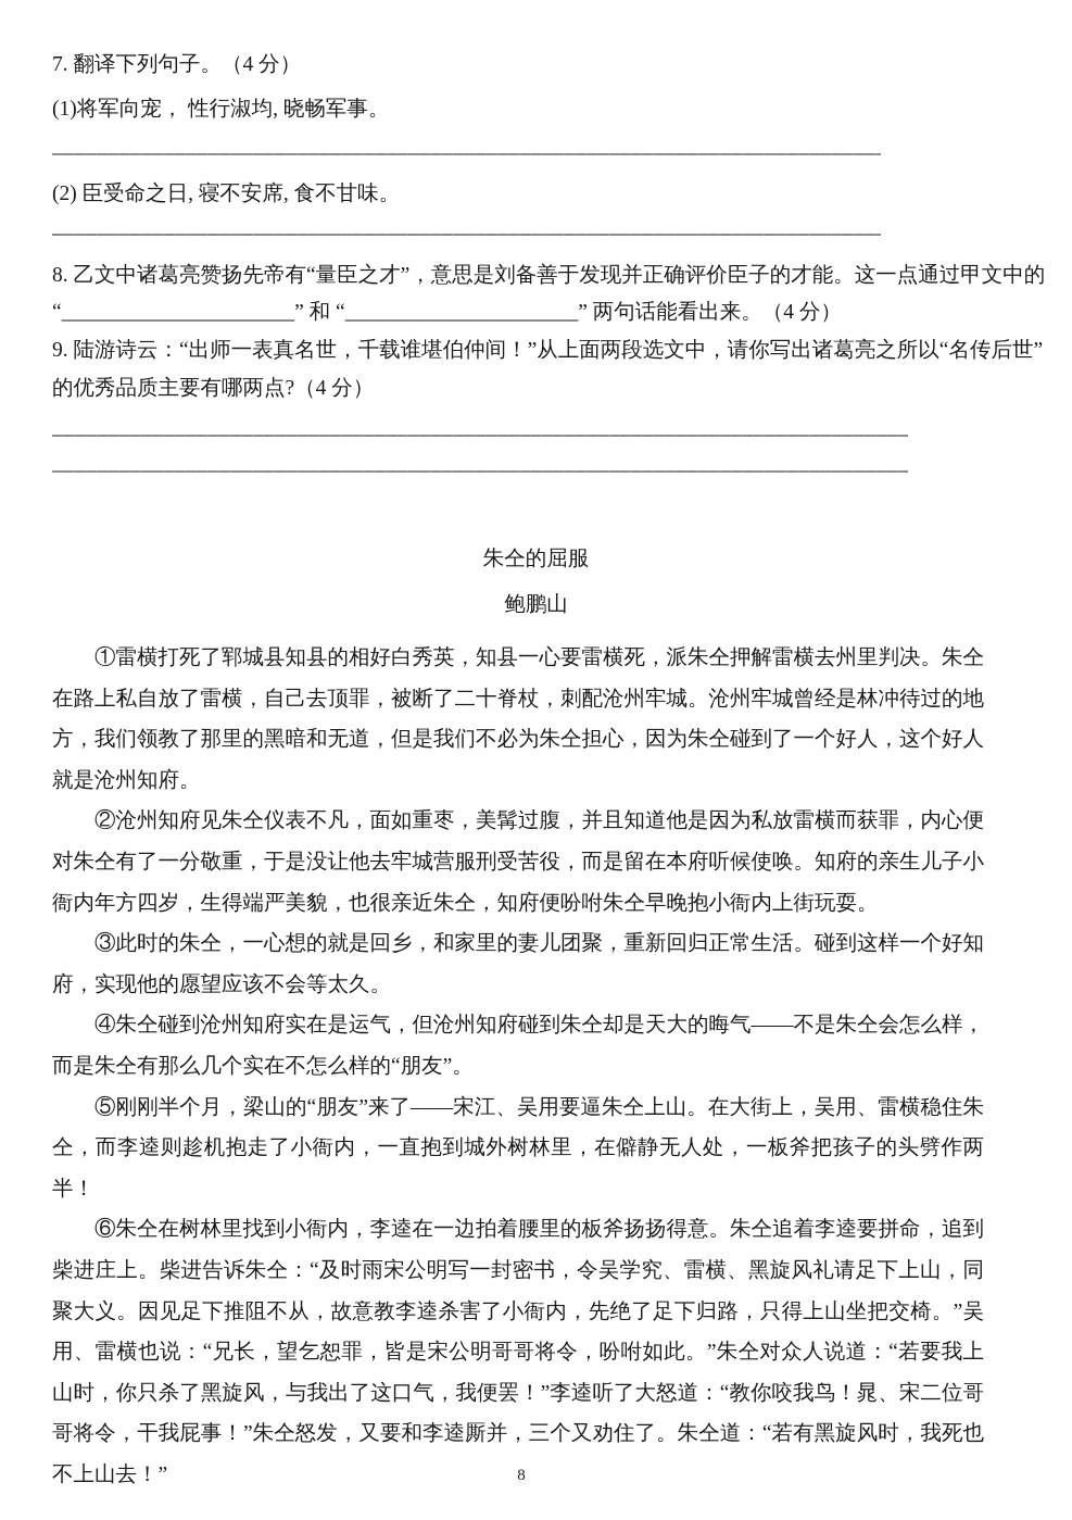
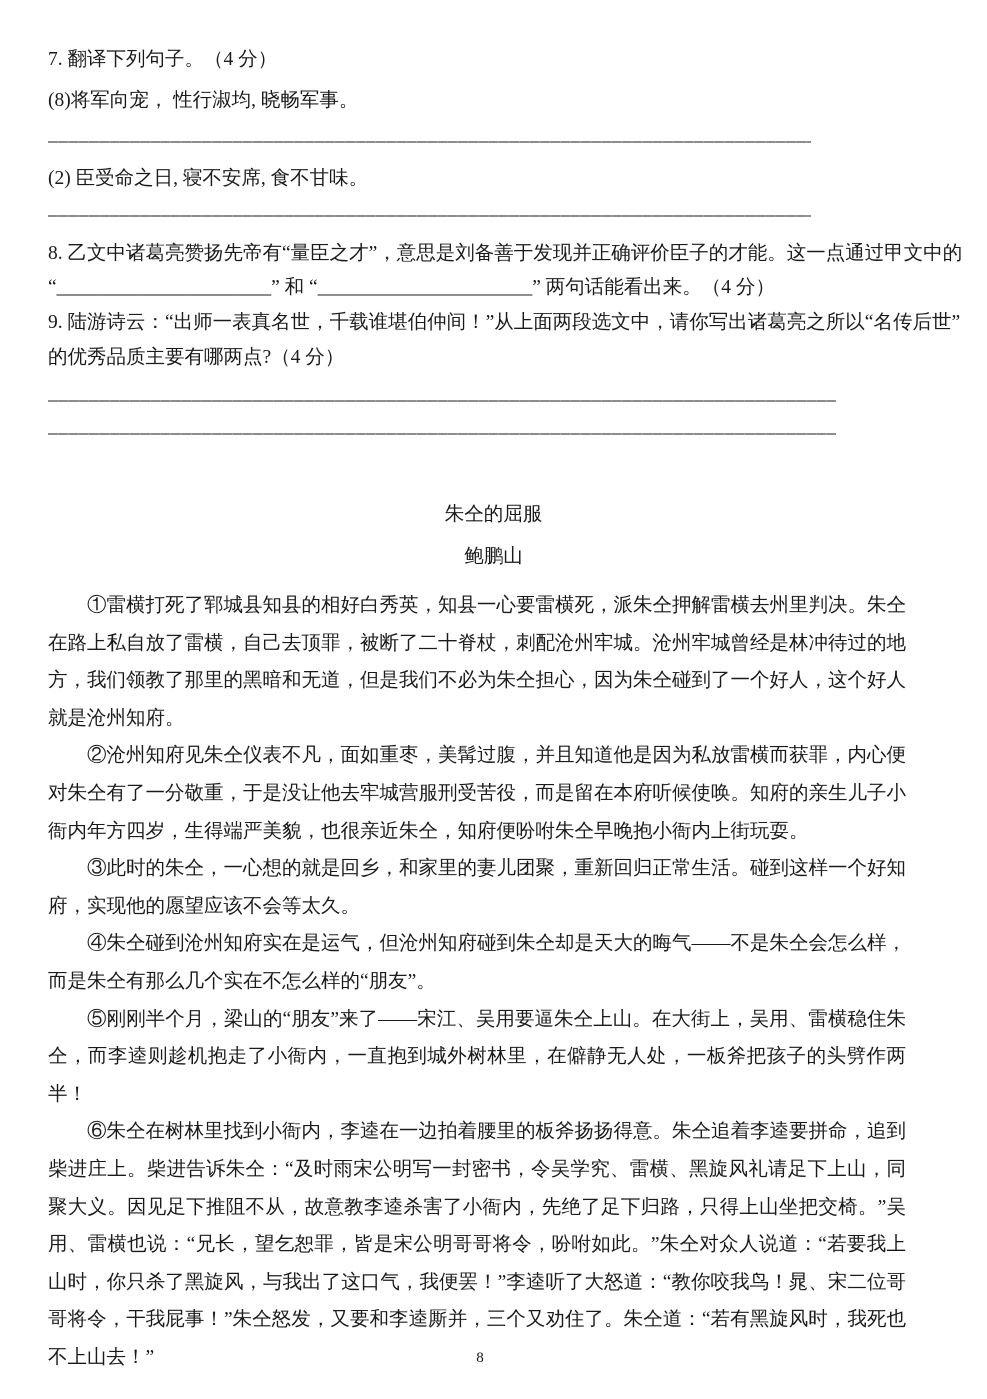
  7. 翻译下列句子。（4 分）
- (1)将军向宠， 性行淑均, 晓畅军事。
+ (8)将军向宠， 性行淑均, 晓畅军事。
  __________________________________________________________________________
  (2) 臣受命之日, 寝不安席, 食不甘味。
  __________________________________________________________________________
  8. 乙文中诸葛亮赞扬先帝有“量臣之才”，意思是刘备善于发现并正确评价臣子的才能。这一点通过甲文中的
  “______________________” 和 “______________________” 两句话能看出来。（4 分）
  9. 陆游诗云：“出师一表真名世，千载谁堪伯仲间！”从上面两段选文中，请你写出诸葛亮之所以“名传后世”
  的优秀品质主要有哪两点?（4 分）
  _____________________________________________________________________________
  _____________________________________________________________________________
  朱仝的屈服
  鲍鹏山
  ①雷横打死了郓城县知县的相好白秀英，知县一心要雷横死，派朱仝押解雷横去州里判决。朱仝在路上私自放了雷横，自己去顶罪，被断了二十脊杖，刺配沧州牢城。沧州牢城曾经是林冲待过的地方，我们领教了那里的黑暗和无道，但是我们不必为朱仝担心，因为朱仝碰到了一个好人，这个好人就是沧州知府。
  ②沧州知府见朱仝仪表不凡，面如重枣，美髯过腹，并且知道他是因为私放雷横而获罪，内心便对朱仝有了一分敬重，于是没让他去牢城营服刑受苦役，而是留在本府听候使唤。知府的亲生儿子小衙内年方四岁，生得端严美貌，也很亲近朱仝，知府便吩咐朱仝早晚抱小衙内上街玩耍。
  ③此时的朱仝，一心想的就是回乡，和家里的妻儿团聚，重新回归正常生活。碰到这样一个好知府，实现他的愿望应该不会等太久。
  ④朱仝碰到沧州知府实在是运气，但沧州知府碰到朱仝却是天大的晦气——不是朱仝会怎么样，而是朱仝有那么几个实在不怎么样的“朋友”。
  ⑤刚刚半个月，梁山的“朋友”来了——宋江、吴用要逼朱仝上山。在大街上，吴用、雷横稳住朱仝，而李逵则趁机抱走了小衙内，一直抱到城外树林里，在僻静无人处，一板斧把孩子的头劈作两半！
  ⑥朱仝在树林里找到小衙内，李逵在一边拍着腰里的板斧扬扬得意。朱仝追着李逵要拼命，追到柴进庄上。柴进告诉朱仝：“及时雨宋公明写一封密书，令吴学究、雷横、黑旋风礼请足下上山，同聚大义。因见足下推阻不从，故意教李逵杀害了小衙内，先绝了足下归路，只得上山坐把交椅。”吴用、雷横也说：“兄长，望乞恕罪，皆是宋公明哥哥将令，吩咐如此。”朱仝对众人说道：“若要我上山时，你只杀了黑旋风，与我出了这口气，我便罢！”李逵听了大怒道：“教你咬我鸟！晁、宋二位哥哥将令，干我屁事！”朱仝怒发，又要和李逵厮并，三个又劝住了。朱仝道：“若有黑旋风时，我死也不上山去！”
  8
